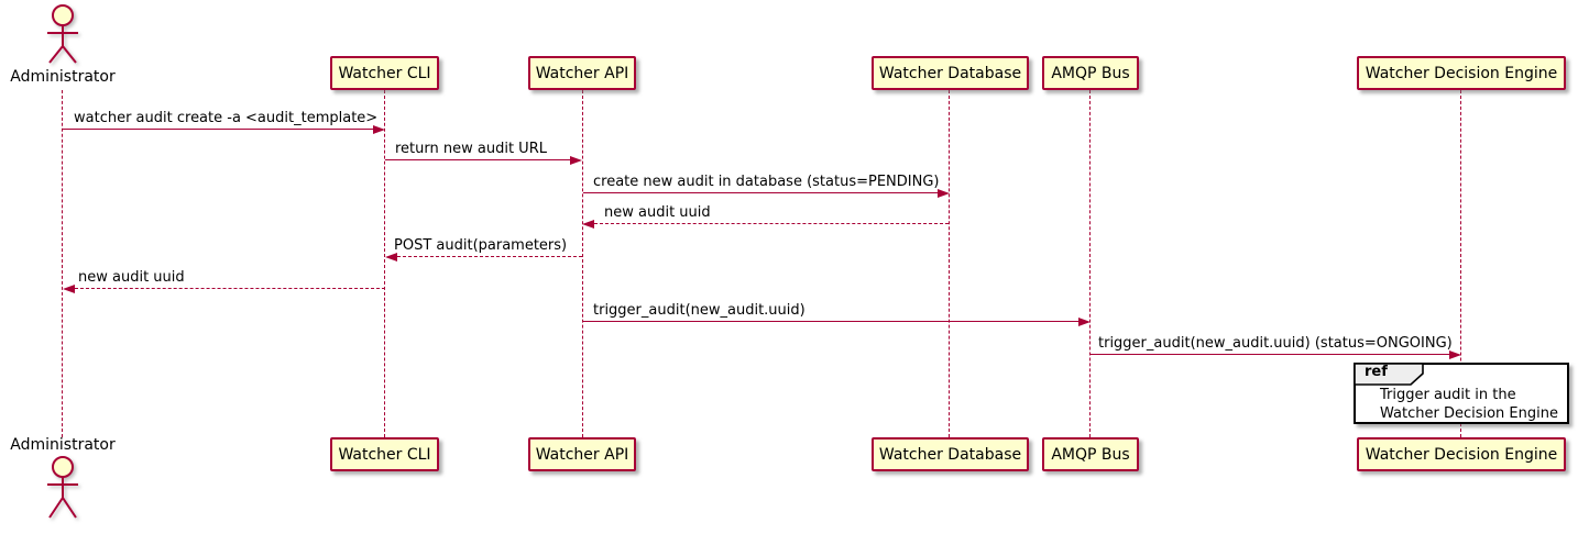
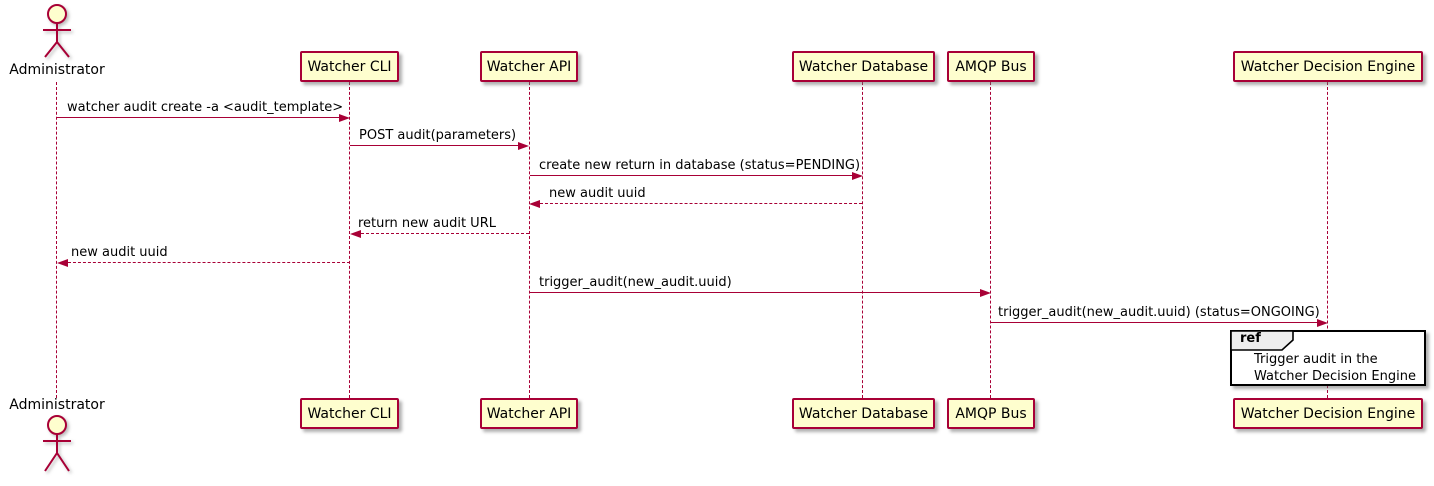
  Administrator
  Watcher CLI
  Watcher API
  Watcher Database
  AMQP Bus
  Watcher Decision Engine
  watcher audit create -a <audit_template>
- return new audit URL
+ POST audit(parameters)
- create new audit in database (status=PENDING)
+ create new return in database (status=PENDING)
  new audit uuid
- POST audit(parameters)
+ return new audit URL
  new audit uuid
  trigger_audit(new_audit.uuid)
  trigger_audit(new_audit.uuid) (status=ONGOING)
  ref
  Trigger audit in the
  Watcher Decision Engine
  Watcher CLI
  Watcher API
  Watcher Database
  AMQP Bus
  Watcher Decision Engine
  Administrator
